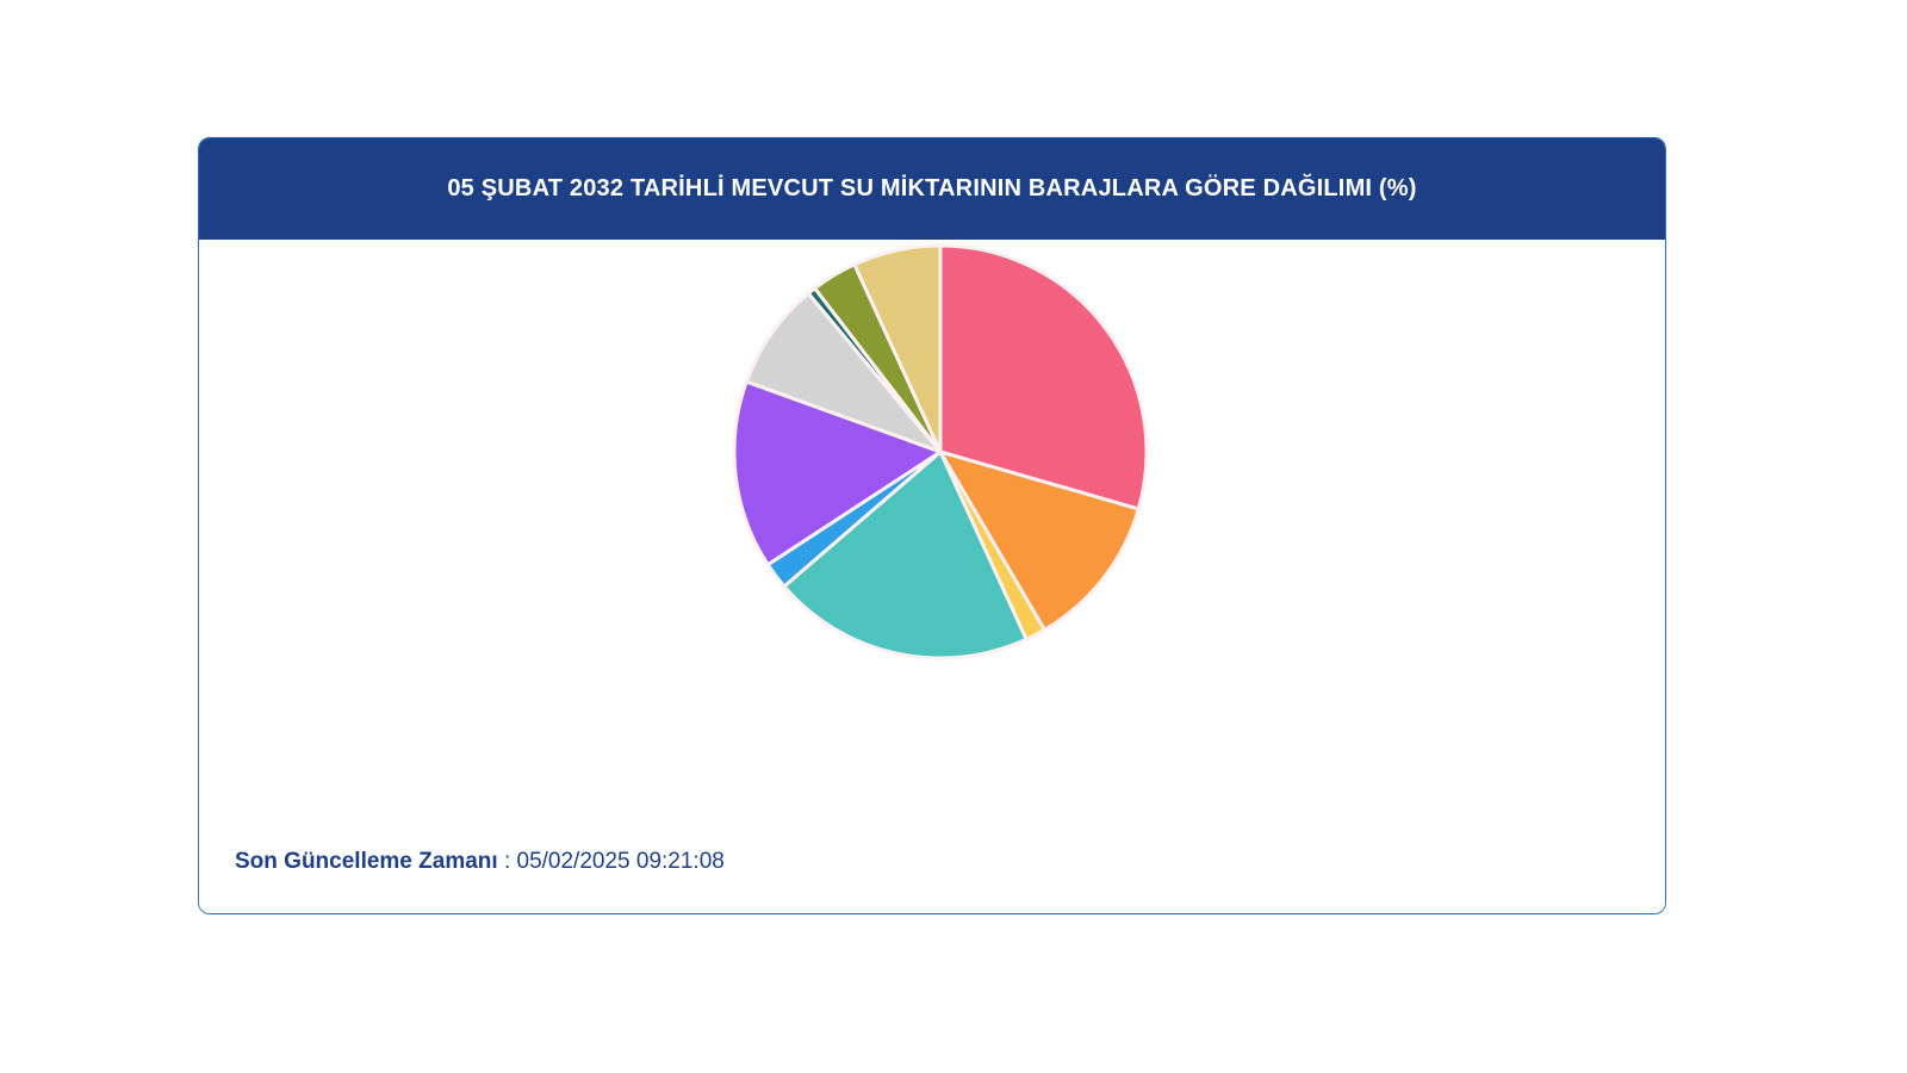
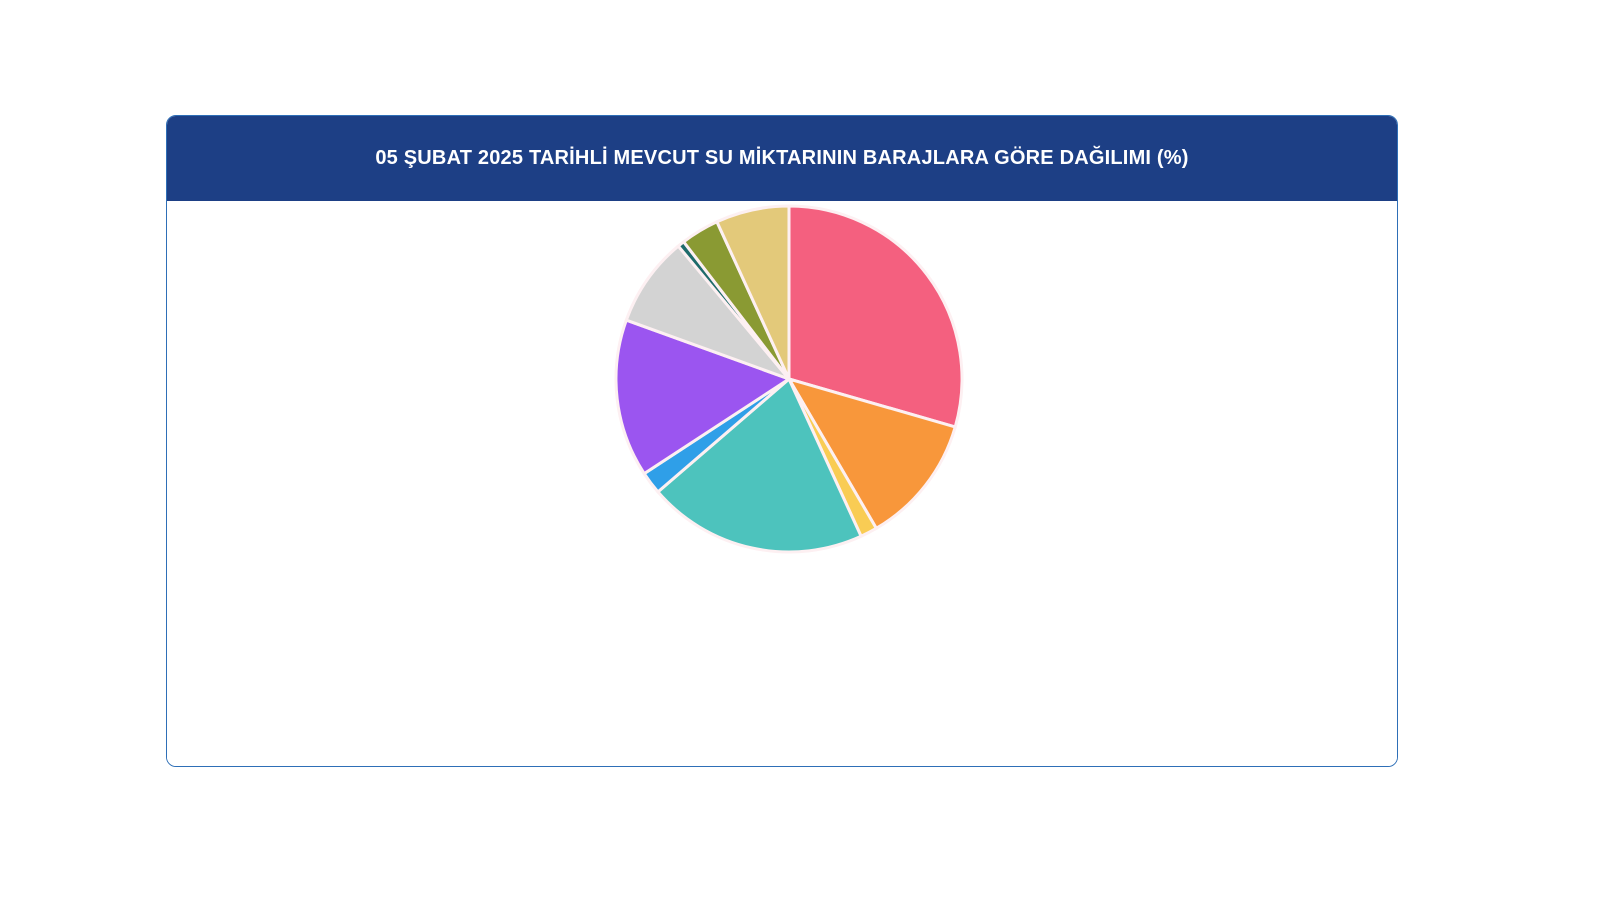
- 05 ŞUBAT 2032 TARİHLİ MEVCUT SU MİKTARININ BARAJLARA GÖRE DAĞILIMI (%)
+ 05 ŞUBAT 2025 TARİHLİ MEVCUT SU MİKTARININ BARAJLARA GÖRE DAĞILIMI (%)
- Son Güncelleme Zamanı : 05/02/2025 09:21:08
